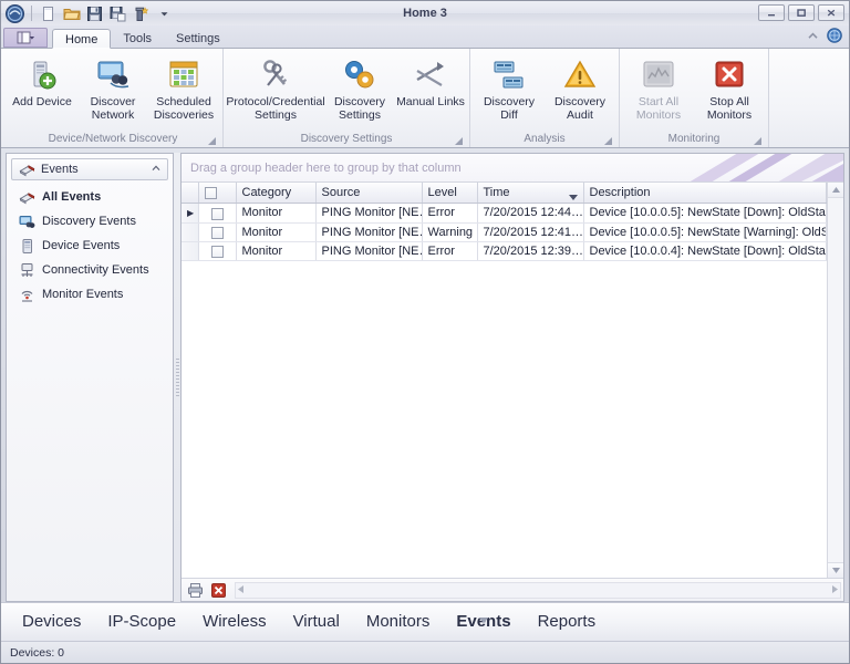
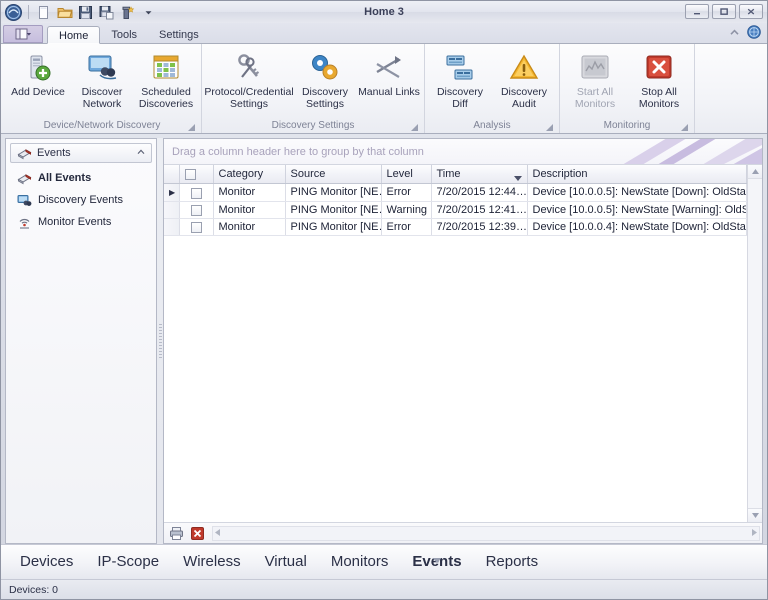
  Home 3
  Home
  Tools
  Settings
  Add Device
  Discover Network
  Scheduled Discoveries
  Device/Network Discovery
  Protocol/Credential Settings
  Discovery Settings
  Manual Links
  Discovery Settings
  Discovery Diff
  Discovery Audit
  Analysis
  Start All Monitors
  Stop All Monitors
  Monitoring
  Events
  All Events
  Discovery Events
- Device Events
- Connectivity Events
  Monitor Events
- Drag a group header here to group by that column
+ Drag a column header here to group by that column
  		Category	Source	Level	Time	Description
  ▶		Monitor	PING Monitor [NE	Error	7/20/2015 12:44…	Device [10.0.0.5]: NewState [Down]: OldSta
  		Monitor	PING Monitor [NE	Warning	7/20/2015 12:41…	Device [10.0.0.5]: NewState [Warning]: OldS
  		Monitor	PING Monitor [NE	Error	7/20/2015 12:39…	Device [10.0.0.4]: NewState [Down]: OldSta
  Devices
  IP-Scope
  Wireless
  Virtual
  Monitors
  Events
  Reports
  Devices: 0
